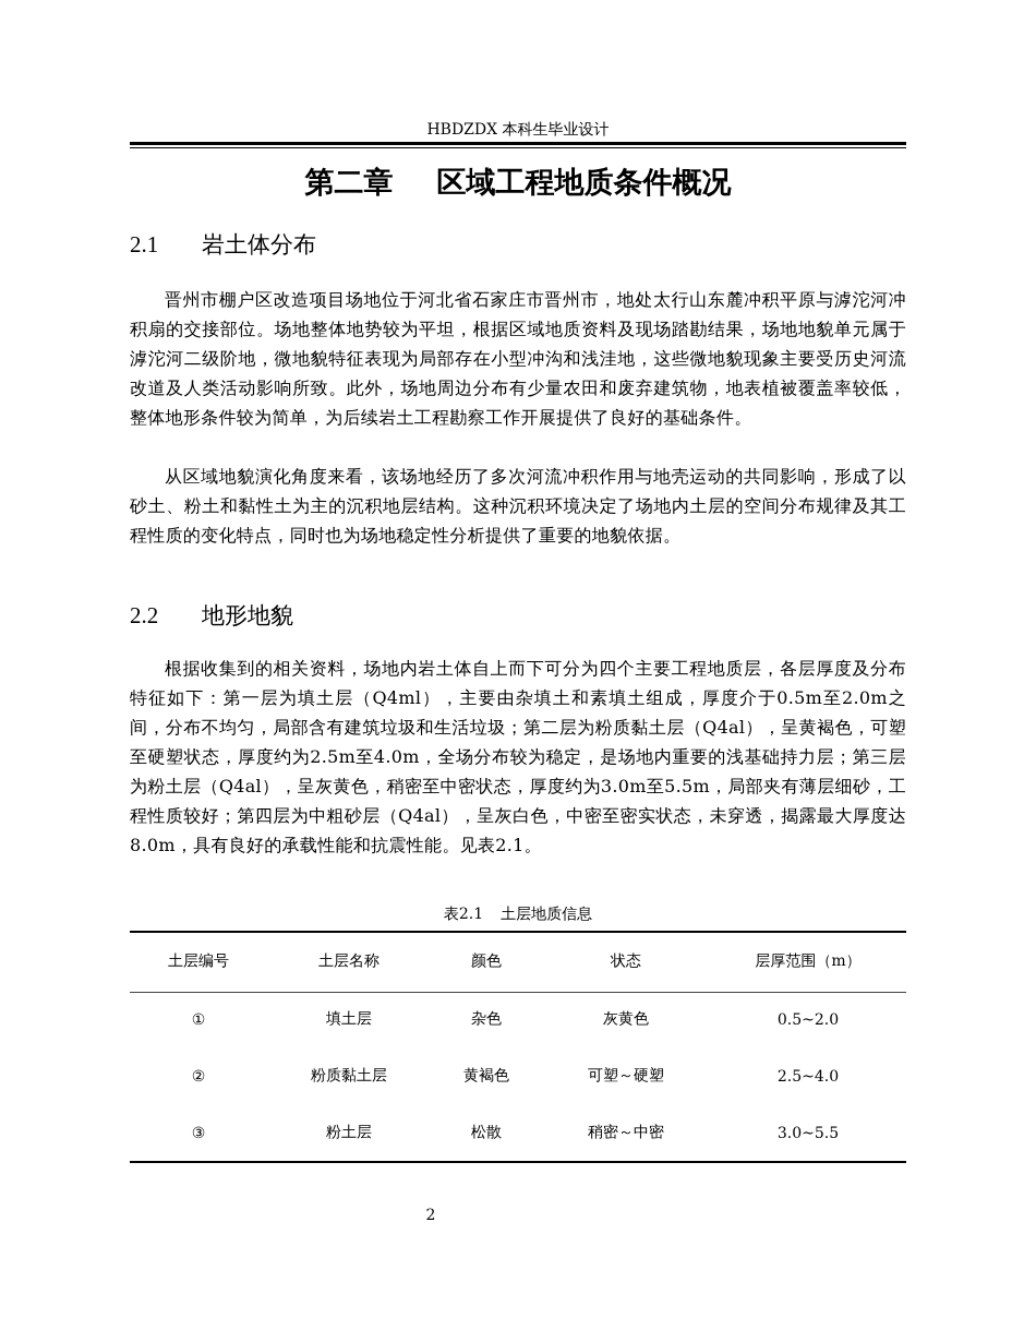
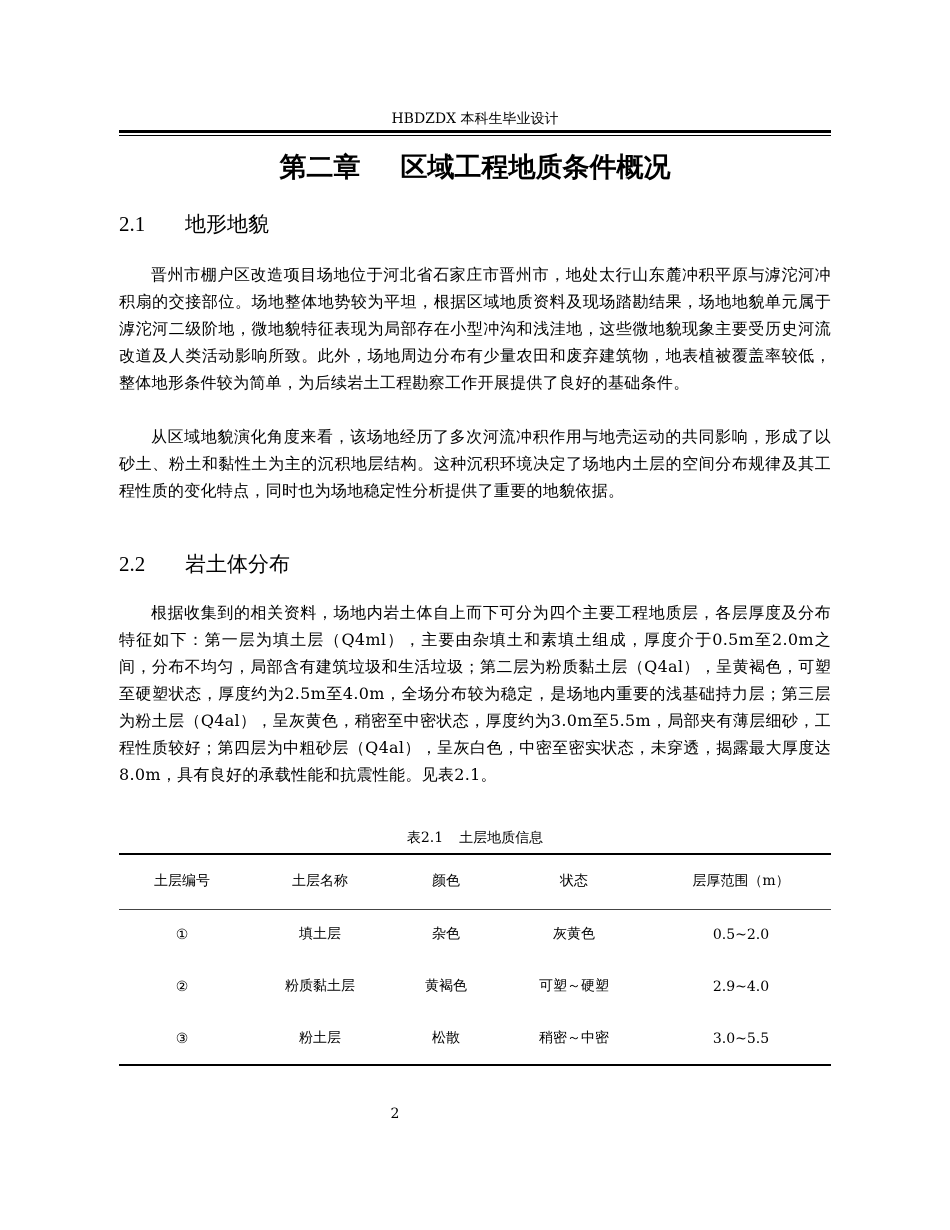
  HBDZDX 本科生毕业设计
  第二章 区域工程地质条件概况
- 2.1 岩土体分布
+ 2.1 地形地貌
  晋州市棚户区改造项目场地位于河北省石家庄市晋州市，地处太行山东麓冲积平原与滹沱河冲积扇的交接部位。场地整体地势较为平坦，根据区域地质资料及现场踏勘结果，场地地貌单元属于滹沱河二级阶地，微地貌特征表现为局部存在小型冲沟和浅洼地，这些微地貌现象主要受历史河流改道及人类活动影响所致。此外，场地周边分布有少量农田和废弃建筑物，地表植被覆盖率较低，整体地形条件较为简单，为后续岩土工程勘察工作开展提供了良好的基础条件。
  从区域地貌演化角度来看，该场地经历了多次河流冲积作用与地壳运动的共同影响，形成了以砂土、粉土和黏性土为主的沉积地层结构。这种沉积环境决定了场地内土层的空间分布规律及其工程性质的变化特点，同时也为场地稳定性分析提供了重要的地貌依据。
- 2.2 地形地貌
+ 2.2 岩土体分布
  根据收集到的相关资料，场地内岩土体自上而下可分为四个主要工程地质层，各层厚度及分布特征如下：第一层为填土层（Q4ml），主要由杂填土和素填土组成，厚度介于0.5m至2.0m之间，分布不均匀，局部含有建筑垃圾和生活垃圾；第二层为粉质黏土层（Q4al），呈黄褐色，可塑至硬塑状态，厚度约为2.5m至4.0m，全场分布较为稳定，是场地内重要的浅基础持力层；第三层为粉土层（Q4al），呈灰黄色，稍密至中密状态，厚度约为3.0m至5.5m，局部夹有薄层细砂，工程性质较好；第四层为中粗砂层（Q4al），呈灰白色，中密至密实状态，未穿透，揭露最大厚度达8.0m，具有良好的承载性能和抗震性能。见表2.1。
  表2.1 土层地质信息
  土层编号	土层名称	颜色	状态	层厚范围（m）
  ①	填土层	杂色	灰黄色	0.5~2.0
- ②	粉质黏土层	黄褐色	可塑～硬塑	2.5~4.0
+ ②	粉质黏土层	黄褐色	可塑～硬塑	2.9~4.0
  ③	粉土层	松散	稍密～中密	3.0~5.5
  2
